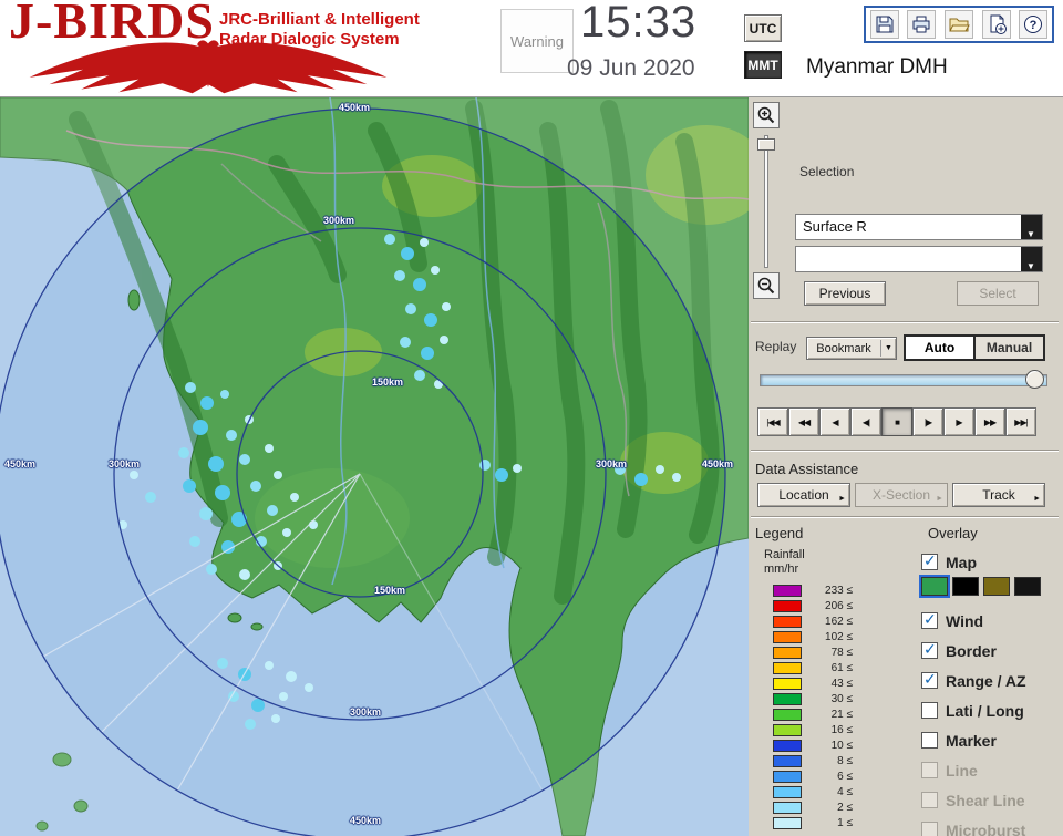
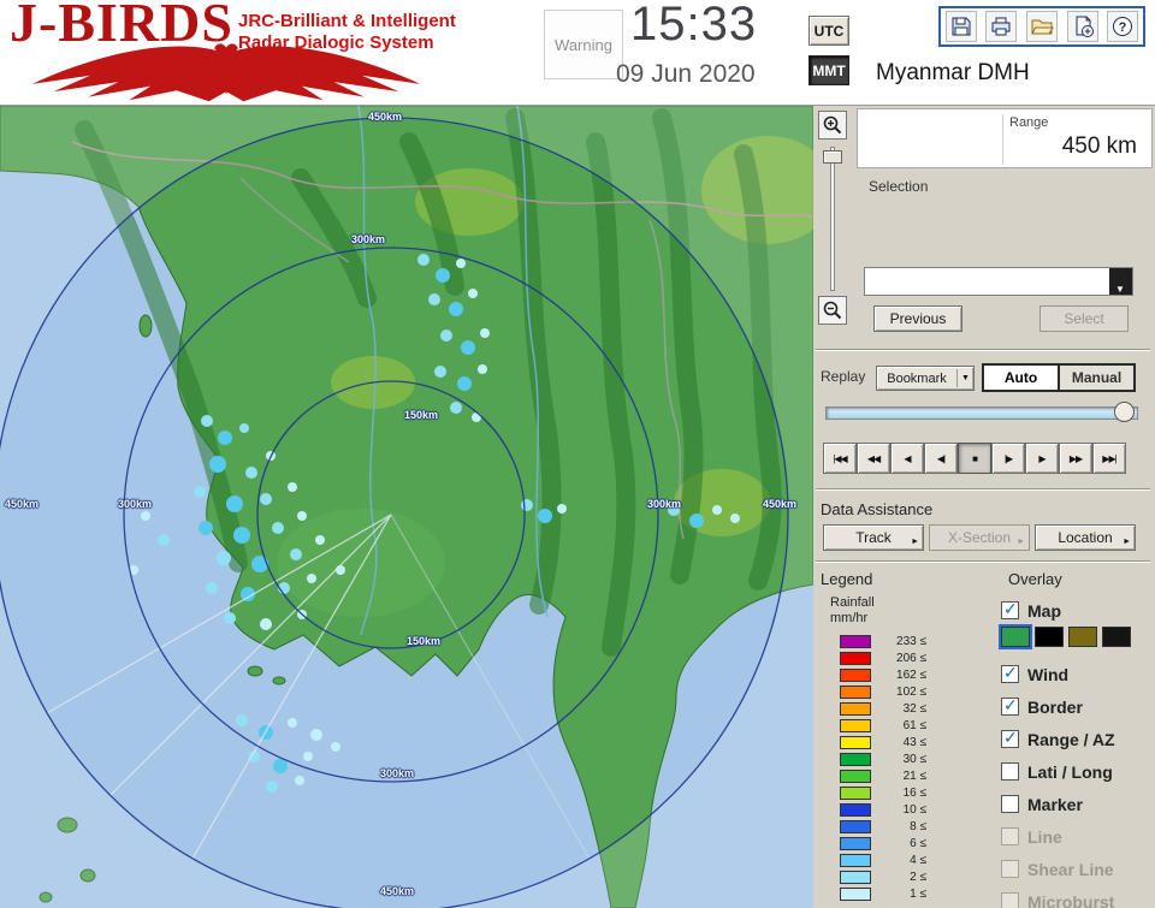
  J-BIRDS
  JRC-Brilliant & Intelligent
  Radar Dialogic System
  Warning
  15:33
  09 Jun 2020
  UTC
  MMT
  ?
  Myanmar DMH
  450km
  300km
  150km
  150km
  300km
  450km
  450km
  300km
  300km
  450km
+ Range
+ 450 km
  Selection
- Surface R
  Previous
  Select
  Replay
  Bookmark
  Auto
  Manual
  |◀◀
  ◀◀
  ◀
  ◀|
  ■
  |▶
  ▶
  ▶▶
  ▶▶|
  Data Assistance
- Location
+ Track
  X-Section
- Track
+ Location
  Legend
  Rainfall
  mm/hr
  233 ≤
  206 ≤
  162 ≤
  102 ≤
- 78 ≤
+ 32 ≤
  61 ≤
  43 ≤
  30 ≤
  21 ≤
  16 ≤
  10 ≤
  8 ≤
  6 ≤
  4 ≤
  2 ≤
  1 ≤
  Overlay
  Map
  Wind
  Border
  Range / AZ
  Lati / Long
  Marker
  Line
  Shear Line
  Microburst
